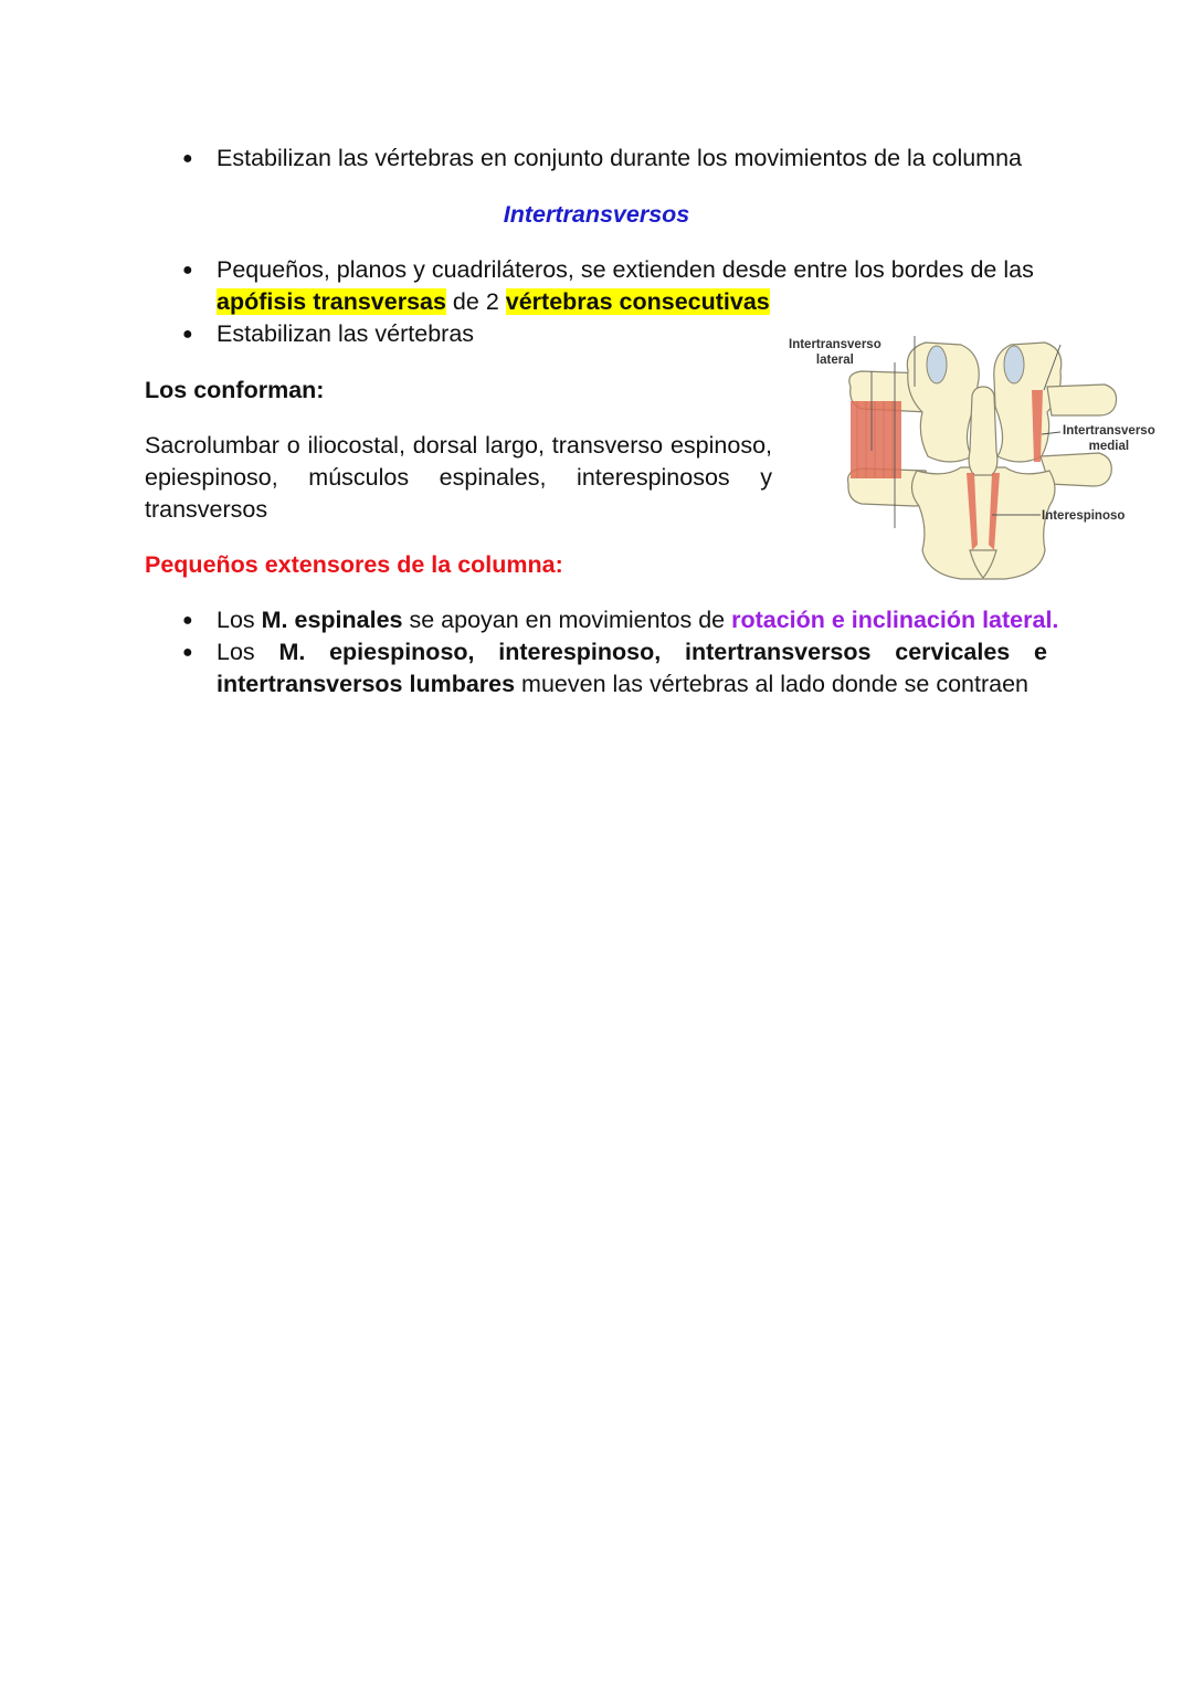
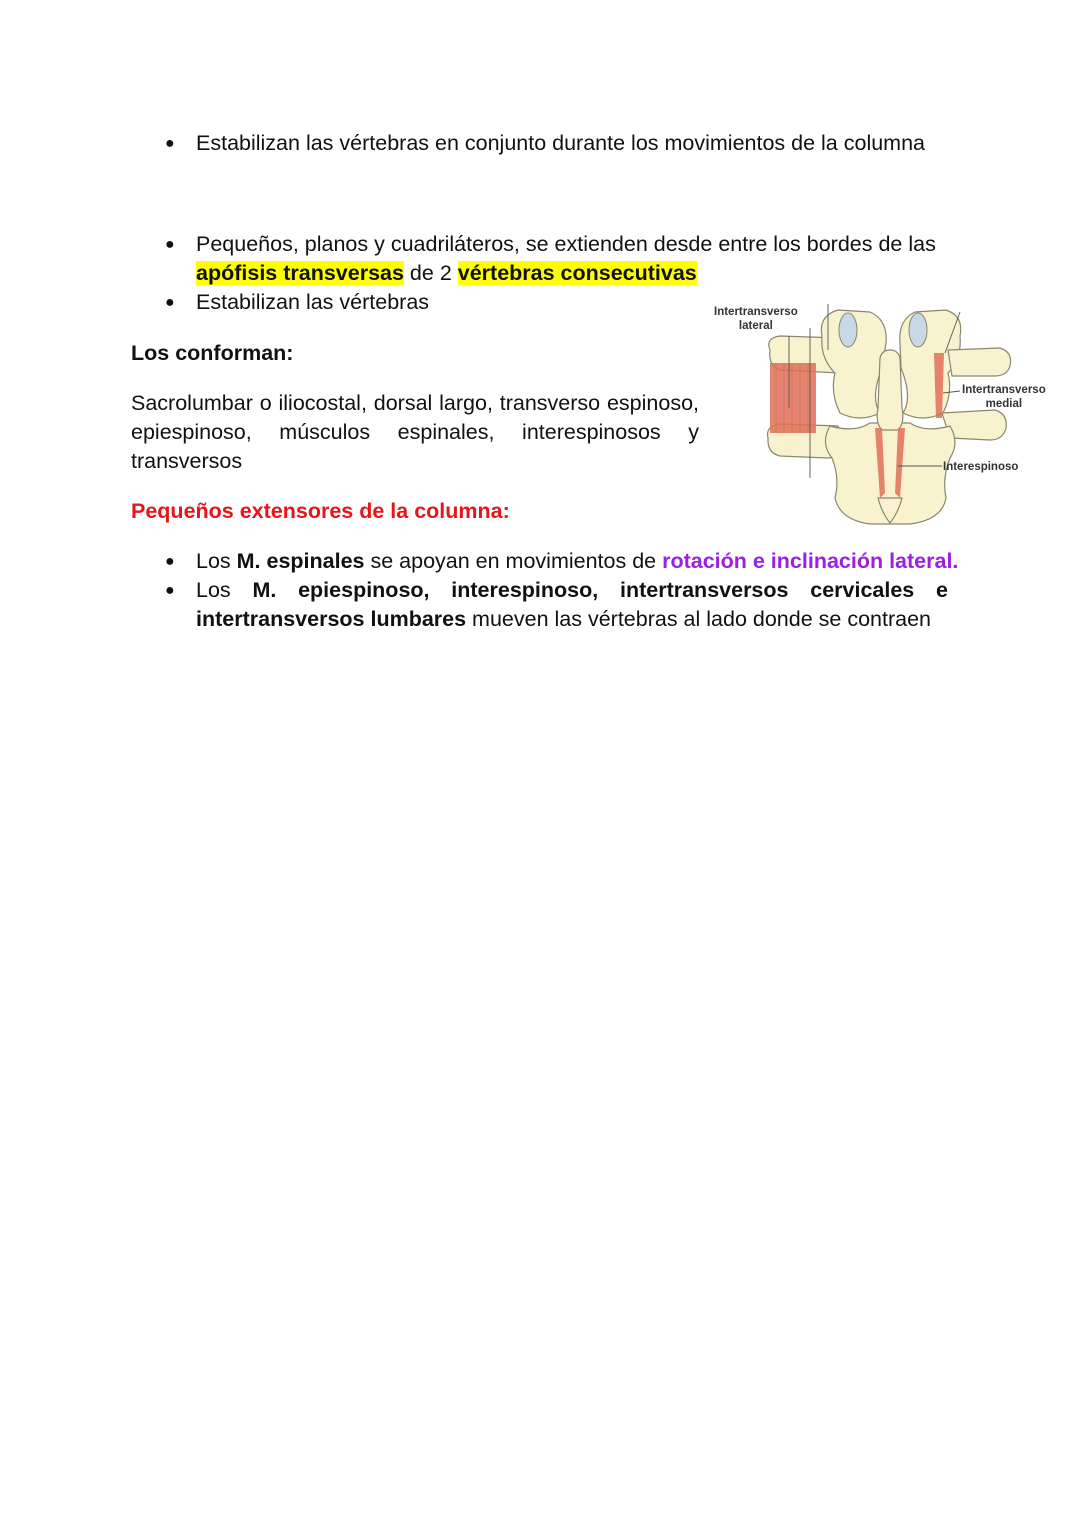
  ●
  Estabilizan las vértebras en conjunto durante los movimientos de la columna
- Intertransversos
  ●
  Pequeños, planos y cuadriláteros, se extienden desde entre los bordes de las
  apófisis transversas de 2 vértebras consecutivas
  ●
  Estabilizan las vértebras
  Los conforman:
  Sacrolumbar o iliocostal, dorsal largo, transverso espinoso, epiespinoso, músculos espinales, interespinosos y transversos
  Pequeños extensores de la columna:
  ●
  Los M. espinales se apoyan en movimientos de rotación e inclinación lateral.
  ●
  Los M. epiespinoso, interespinoso, intertransversos cervicales e
  intertransversos lumbares mueven las vértebras al lado donde se contraen
  Intertransverso
  lateral
  Intertransverso
  medial
  Interespinoso
